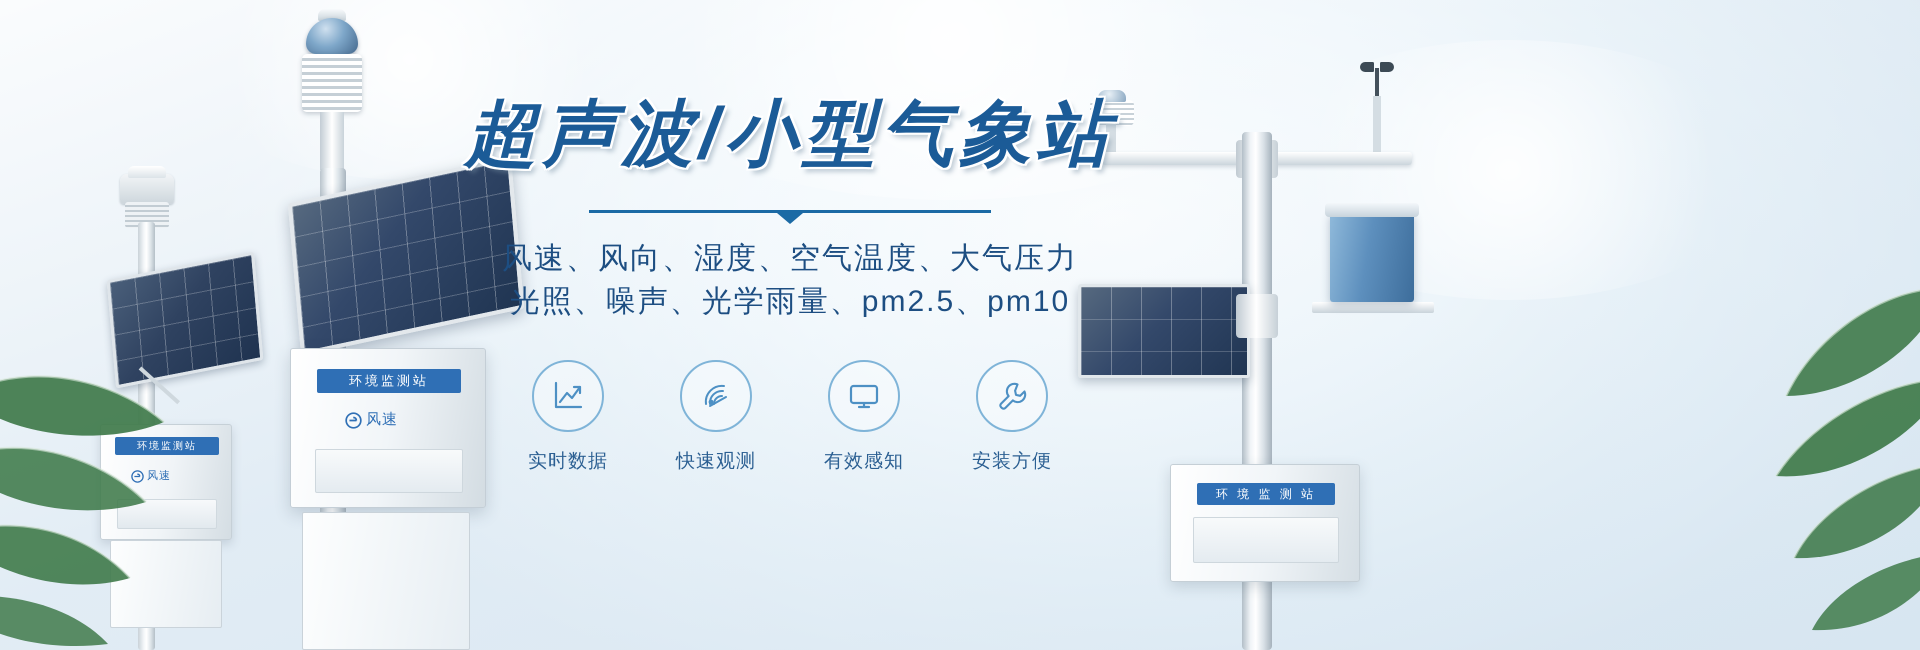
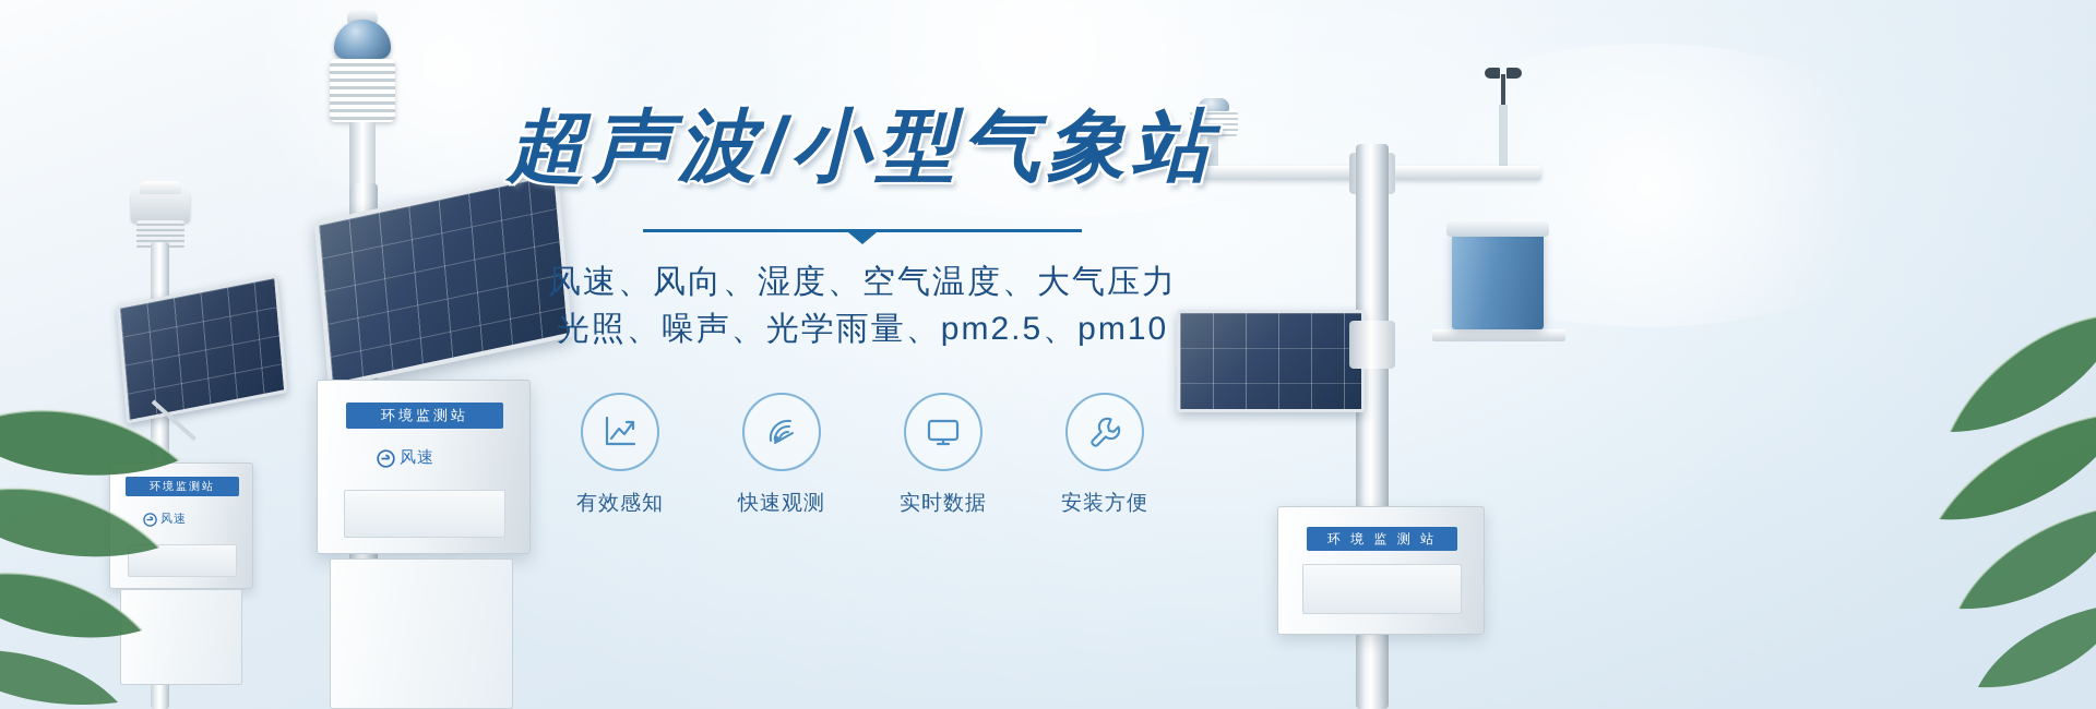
  环境监测站
  风速
  环境监测站
  风速
  环 境 监 测 站
  超声波/小型气象站
  风速、风向、湿度、空气温度、大气压力
  光照、噪声、光学雨量、pm2.5、pm10
- 实时数据
+ 有效感知
  快速观测
- 有效感知
+ 实时数据
  安装方便
